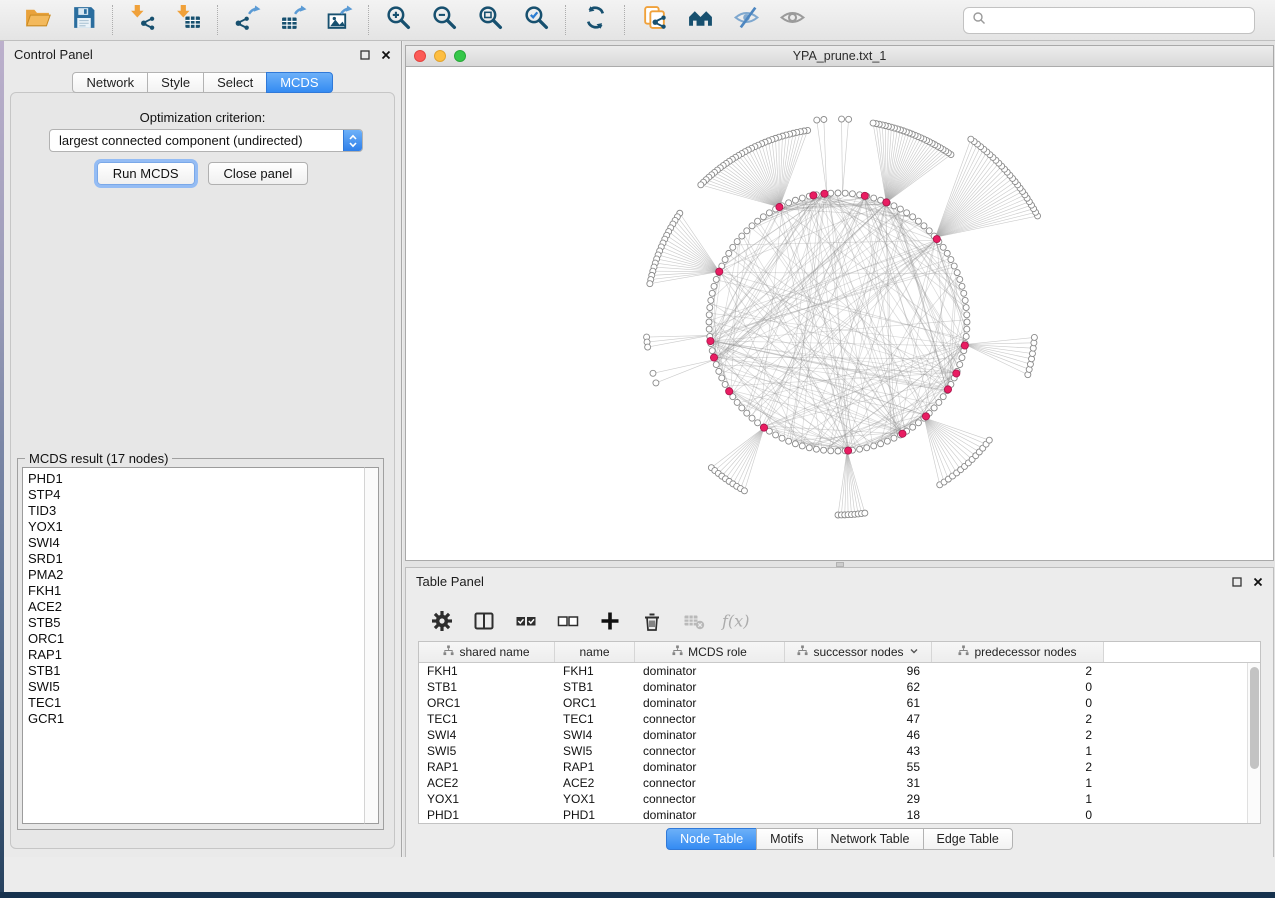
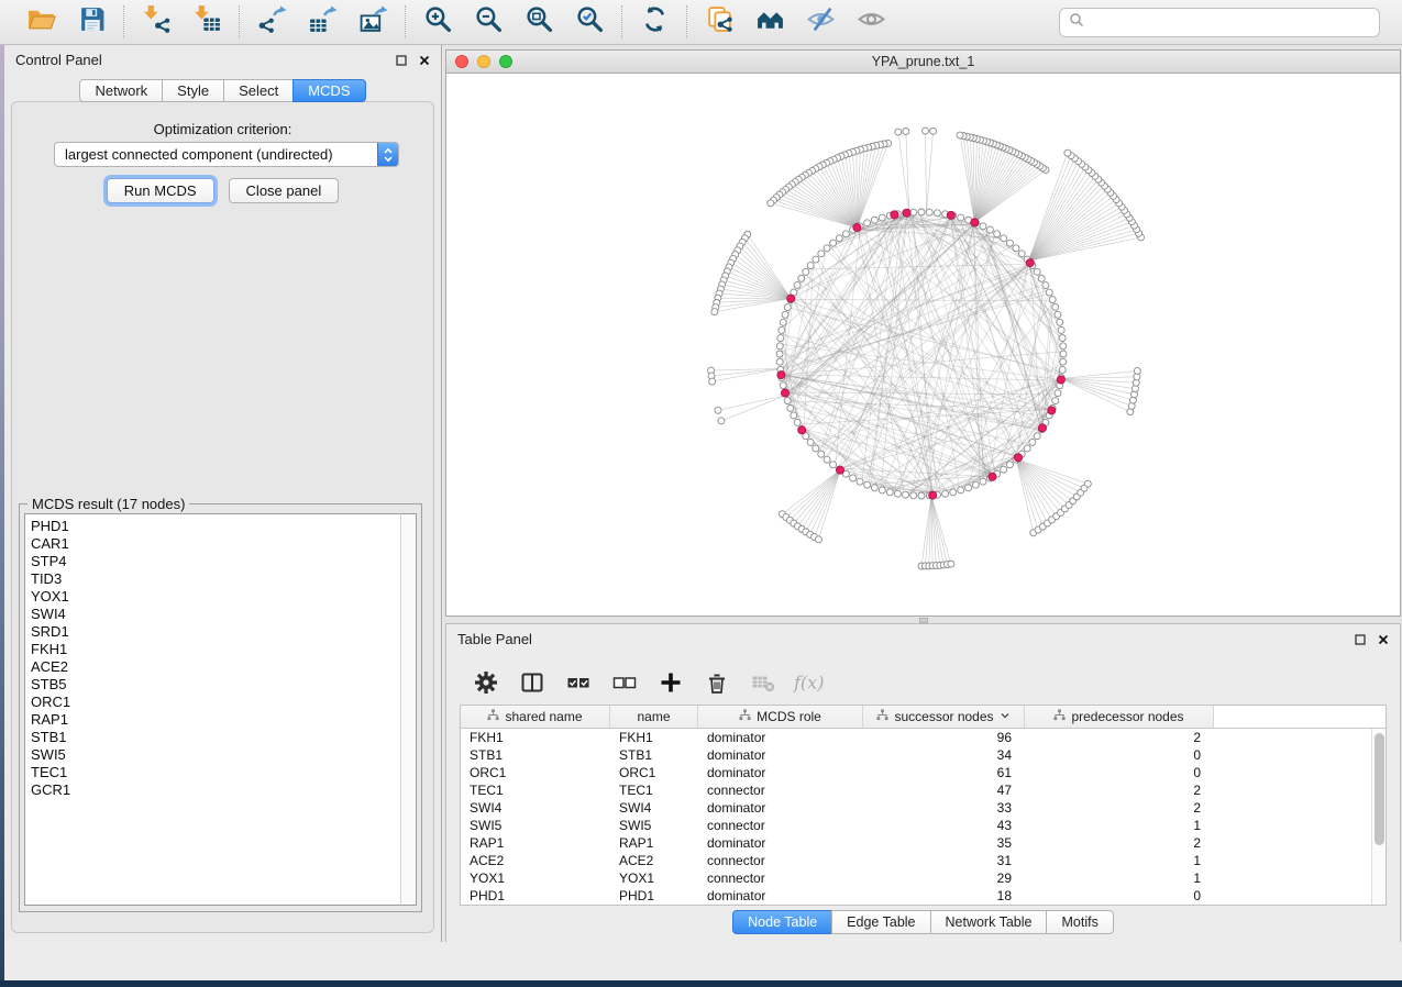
  Control Panel
  Network
  Style
  Select
  MCDS
  Optimization criterion:
  largest connected component (undirected)
  Run MCDS
  Close panel
  MCDS result (17 nodes)
  PHD1
+ CAR1
  STP4
  TID3
  YOX1
  SWI4
  SRD1
- PMA2
  FKH1
  ACE2
  STB5
  ORC1
  RAP1
  STB1
  SWI5
  TEC1
  GCR1
  YPA_prune.txt_1
  Table Panel
  f(x)
  shared name
  name
  MCDS role
  successor nodes
  predecessor nodes
  FKH1
  FKH1
  dominator
  96
  2
  STB1
  STB1
  dominator
- 62
+ 34
  0
  ORC1
  ORC1
  dominator
  61
  0
  TEC1
  TEC1
  connector
  47
  2
  SWI4
  SWI4
  dominator
- 46
+ 33
  2
  SWI5
  SWI5
  connector
  43
  1
  RAP1
  RAP1
  dominator
- 55
+ 35
  2
  ACE2
  ACE2
  connector
  31
  1
  YOX1
  YOX1
  connector
  29
  1
  PHD1
  PHD1
  dominator
  18
  0
  Node Table
- Motifs
+ Edge Table
  Network Table
- Edge Table
+ Motifs
